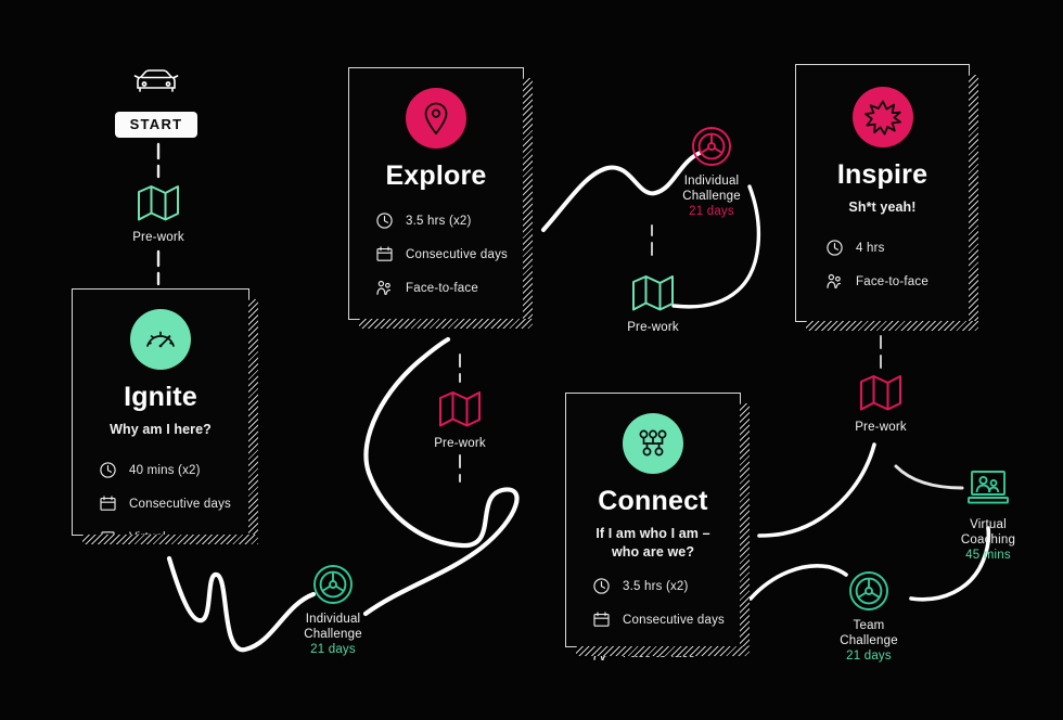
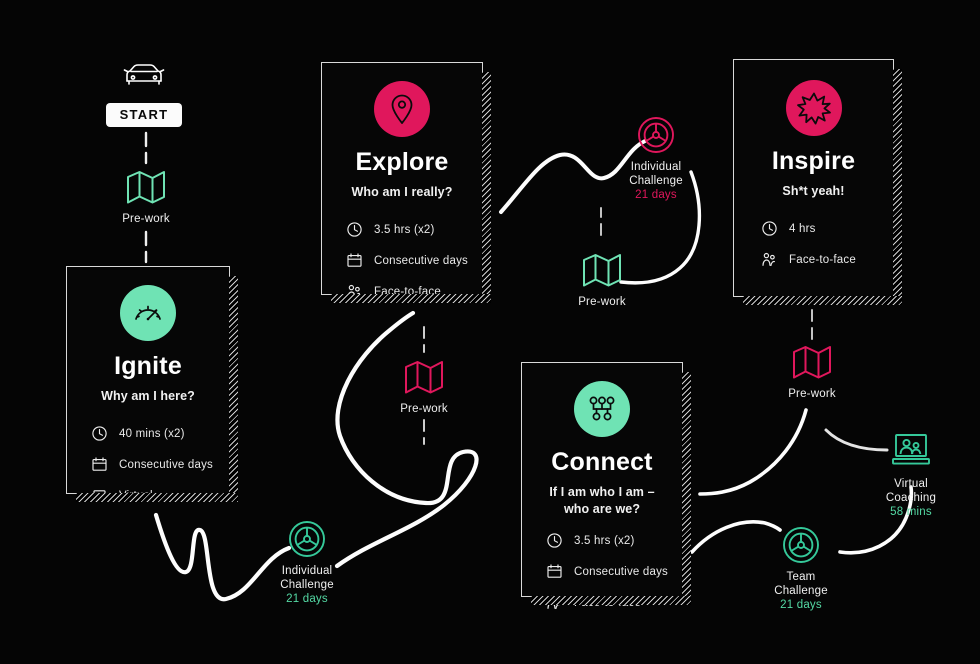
  START
  Ignite
  Why am I here?
  40 mins (x2)
  Consecutive days
  Explore
+ Who am I really?
  3.5 hrs (x2)
  Consecutive days
  Face-to-face
  Connect
  If I am who I am –
  who are we?
  3.5 hrs (x2)
  Consecutive days
  Inspire
  Sh*t yeah!
  4 hrs
  Face-to-face
  Pre-work
  Pre-work
  Pre-work
  Pre-work
  Individual
  Challenge
  21 days
  Individual
  Challenge
  21 days
  Team
  Challenge
  21 days
  Virtual
  Coaching
- 45 mins
+ 58 mins
